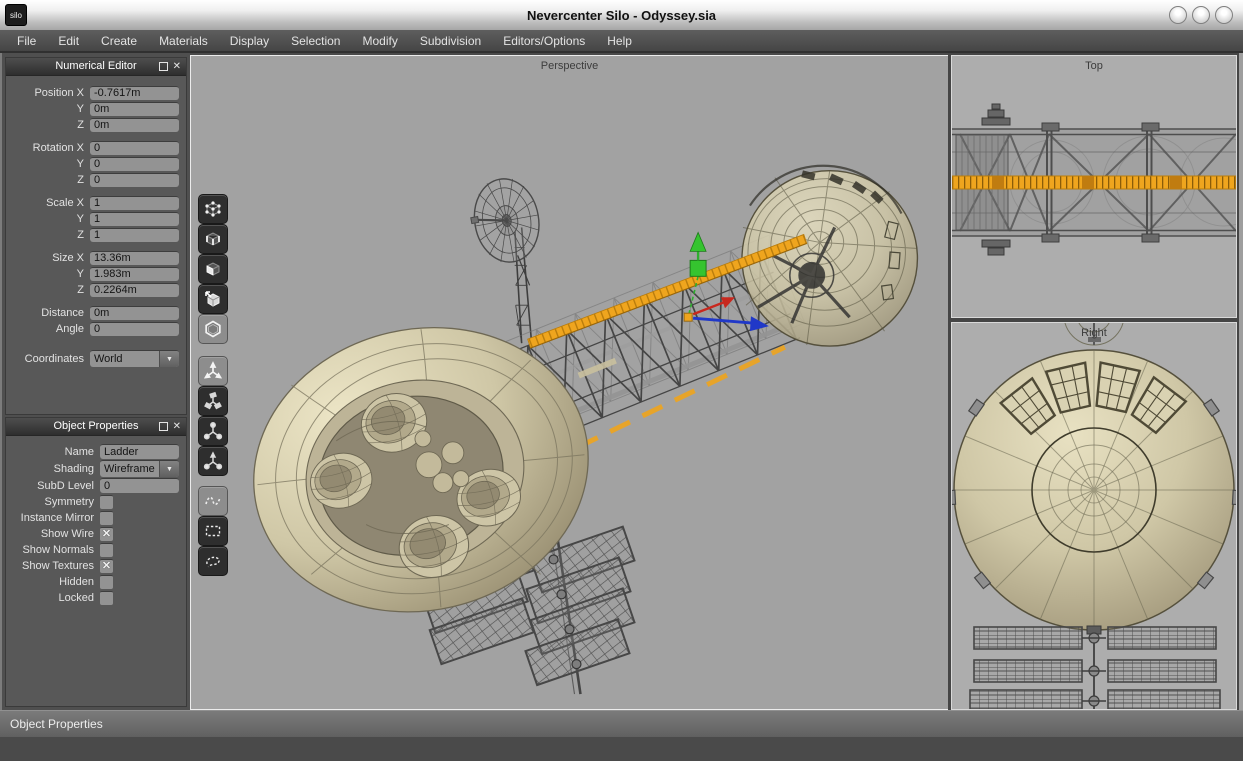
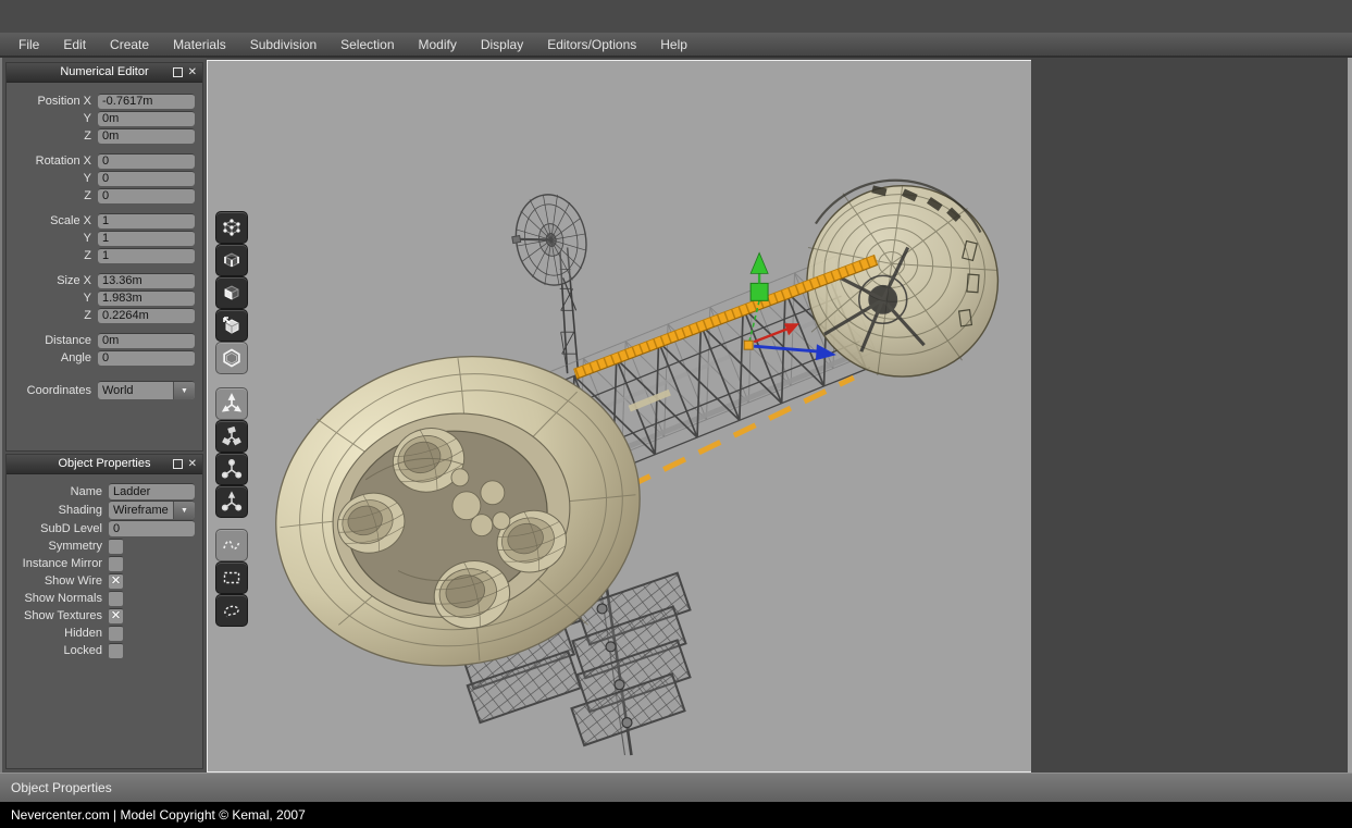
- silo
- Nevercenter Silo - Odyssey.sia
  File
  Edit
  Create
  Materials
- Display
+ Subdivision
  Selection
  Modify
- Subdivision
+ Display
  Editors/Options
  Help
  Numerical Editor
  ✕
  Position X
  -0.7617m
  Y
  0m
  Z
  0m
  Rotation X
  0
  Y
  0
  Z
  0
  Scale X
  1
  Y
  1
  Z
  1
  Size X
  13.36m
  Y
  1.983m
  Z
  0.2264m
  Distance
  0m
  Angle
  0
  Coordinates
  World
  Object Properties
  ✕
  Name
  Ladder
  Shading
  Wireframe
  SubD Level
  0
  Symmetry
  Instance Mirror
  Show Wire
  ✕
  Show Normals
  Show Textures
  ✕
  Hidden
  Locked
- Perspective
- Top
- Right
  Object Properties
+ Nevercenter.com | Model Copyright © Kemal, 2007
